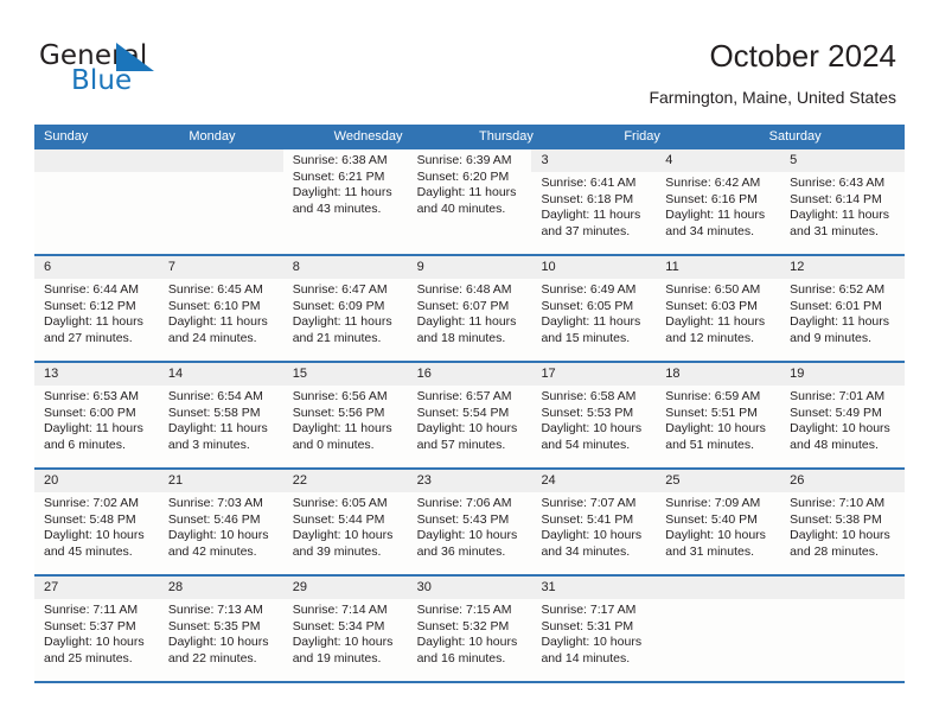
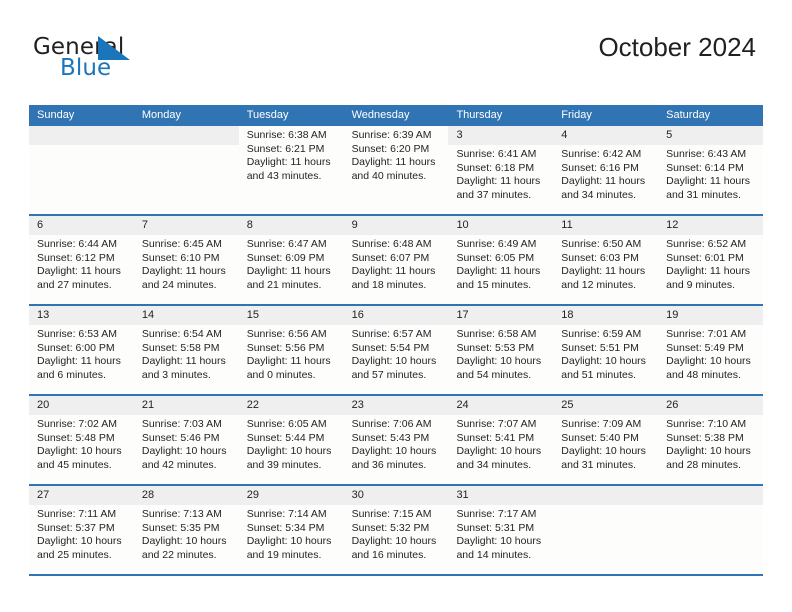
  Genel
  Blue
  October 2024
- Farmington, Maine, United States
  Sunday
  Monday
+ Tuesday
  Wednesday
  Thursday
  Friday
  Saturday
  Sunrise: 6:38 AM
  Sunset: 6:21 PM
  Daylight: 11 hours
  and 43 minutes.
  Sunrise: 6:39 AM
  Sunset: 6:20 PM
  Daylight: 11 hours
  and 40 minutes.
  3
  Sunrise: 6:41 AM
  Sunset: 6:18 PM
  Daylight: 11 hours
  and 37 minutes.
  4
  Sunrise: 6:42 AM
  Sunset: 6:16 PM
  Daylight: 11 hours
  and 34 minutes.
  5
  Sunrise: 6:43 AM
  Sunset: 6:14 PM
  Daylight: 11 hours
  and 31 minutes.
  6
  Sunrise: 6:44 AM
  Sunset: 6:12 PM
  Daylight: 11 hours
  and 27 minutes.
  7
  Sunrise: 6:45 AM
  Sunset: 6:10 PM
  Daylight: 11 hours
  and 24 minutes.
  8
  Sunrise: 6:47 AM
  Sunset: 6:09 PM
  Daylight: 11 hours
  and 21 minutes.
  9
  Sunrise: 6:48 AM
  Sunset: 6:07 PM
  Daylight: 11 hours
  and 18 minutes.
  10
  Sunrise: 6:49 AM
  Sunset: 6:05 PM
  Daylight: 11 hours
  and 15 minutes.
  11
  Sunrise: 6:50 AM
  Sunset: 6:03 PM
  Daylight: 11 hours
  and 12 minutes.
  12
  Sunrise: 6:52 AM
  Sunset: 6:01 PM
  Daylight: 11 hours
  and 9 minutes.
  13
  Sunrise: 6:53 AM
  Sunset: 6:00 PM
  Daylight: 11 hours
  and 6 minutes.
  14
  Sunrise: 6:54 AM
  Sunset: 5:58 PM
  Daylight: 11 hours
  and 3 minutes.
  15
  Sunrise: 6:56 AM
  Sunset: 5:56 PM
  Daylight: 11 hours
  and 0 minutes.
  16
  Sunrise: 6:57 AM
  Sunset: 5:54 PM
  Daylight: 10 hours
  and 57 minutes.
  17
  Sunrise: 6:58 AM
  Sunset: 5:53 PM
  Daylight: 10 hours
  and 54 minutes.
  18
  Sunrise: 6:59 AM
  Sunset: 5:51 PM
  Daylight: 10 hours
  and 51 minutes.
  19
  Sunrise: 7:01 AM
  Sunset: 5:49 PM
  Daylight: 10 hours
  and 48 minutes.
  20
  Sunrise: 7:02 AM
  Sunset: 5:48 PM
  Daylight: 10 hours
  and 45 minutes.
  21
  Sunrise: 7:03 AM
  Sunset: 5:46 PM
  Daylight: 10 hours
  and 42 minutes.
  22
  Sunrise: 6:05 AM
  Sunset: 5:44 PM
  Daylight: 10 hours
  and 39 minutes.
  23
  Sunrise: 7:06 AM
  Sunset: 5:43 PM
  Daylight: 10 hours
  and 36 minutes.
  24
  Sunrise: 7:07 AM
  Sunset: 5:41 PM
  Daylight: 10 hours
  and 34 minutes.
  25
  Sunrise: 7:09 AM
  Sunset: 5:40 PM
  Daylight: 10 hours
  and 31 minutes.
  26
  Sunrise: 7:10 AM
  Sunset: 5:38 PM
  Daylight: 10 hours
  and 28 minutes.
  27
  Sunrise: 7:11 AM
  Sunset: 5:37 PM
  Daylight: 10 hours
  and 25 minutes.
  28
  Sunrise: 7:13 AM
  Sunset: 5:35 PM
  Daylight: 10 hours
  and 22 minutes.
  29
  Sunrise: 7:14 AM
  Sunset: 5:34 PM
  Daylight: 10 hours
  and 19 minutes.
  30
  Sunrise: 7:15 AM
  Sunset: 5:32 PM
  Daylight: 10 hours
  and 16 minutes.
  31
  Sunrise: 7:17 AM
  Sunset: 5:31 PM
  Daylight: 10 hours
  and 14 minutes.
